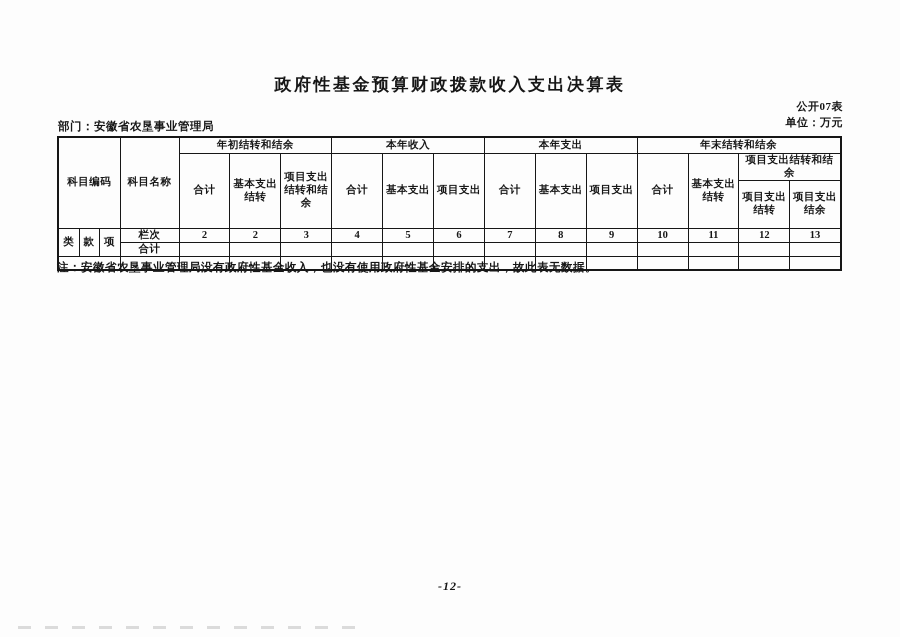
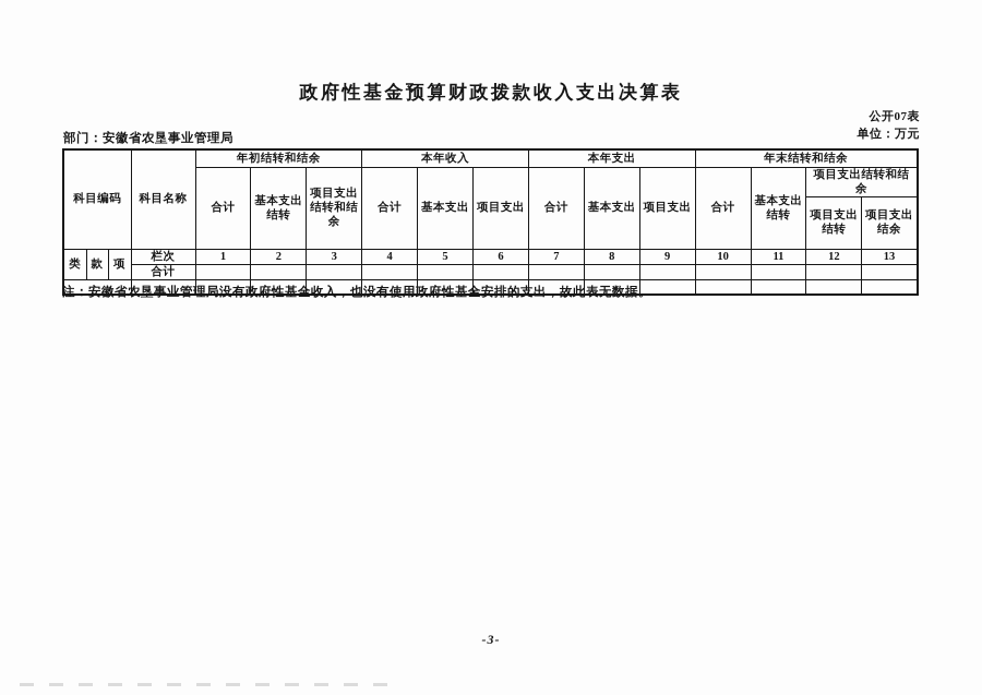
  政府性基金预算财政拨款收入支出决算表
  公开07表
  单位：万元
  部门：安徽省农垦事业管理局
  科目编码	科目名称	年初结转和结余	本年收入	本年支出	年末结转和结余
  合计	基本支出结转	项目支出结转和结余	合计	基本支出	项目支出	合计	基本支出	项目支出	合计	基本支出结转	项目支出结转和结余
  项目支出结转	项目支出结余
- 类	款	项	栏次	2	2	3	4	5	6	7	8	9	10	11	12	13
+ 类	款	项	栏次	1	2	3	4	5	6	7	8	9	10	11	12	13
  合计
  注：安徽省农垦事业管理局没有政府性基金收入，也没有使用政府性基金安排的支出，故此表无数据。
- -12-
+ -3-
